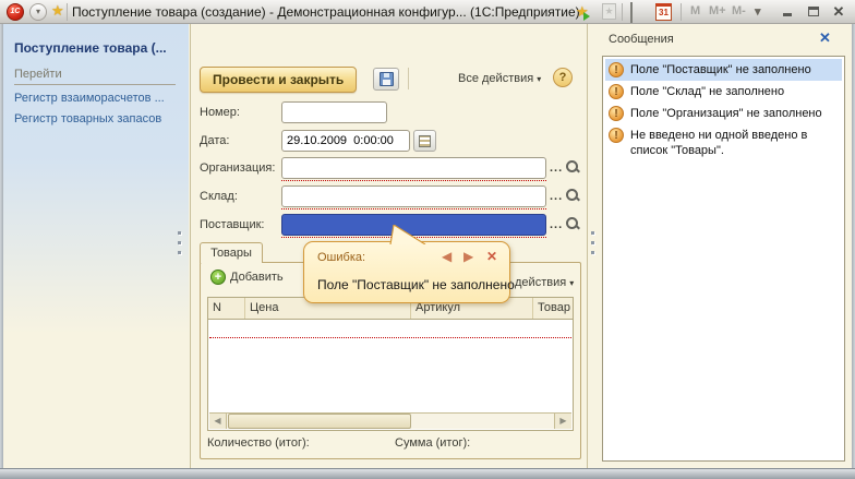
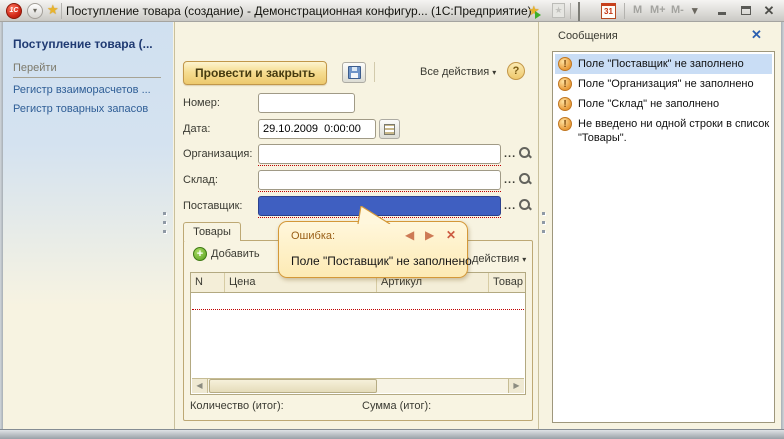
  ▾
  ★
  Поступление товара (создание) - Демонстрационная конфигур... (1С:Предприятие)
  ★
  ★
  31
  M
  M+
  M-
  ▾
  ✕
  Поступление товара (...
  Перейти
  Регистр взаиморасчетов ...
  Регистр товарных запасов
  Провести и закрыть
  Все действия ▾
  ?
  Номер:
  Дата:
  29.10.2009 0:00:00
  Организация:
  ...
  Склад:
  ...
  Поставщик:
  ...
  Товары
  + Добавить
  действия ▾
  N
  Цена
  Артикул
  Товар
  ◀
  ▶
  Количество (итог):
  Сумма (итог):
  Ошибка:
  ◀
  ▶
  ✕
  Поле "Поставщик" не заполнено
  Сообщения
  ✕
  !
  Поле "Поставщик" не заполнено
  !
- Поле "Склад" не заполнено
+ Поле "Организация" не заполнено
  !
- Поле "Организация" не заполнено
+ Поле "Склад" не заполнено
  !
- Не введено ни одной введено в список "Товары".
+ Не введено ни одной строки в список "Товары".
